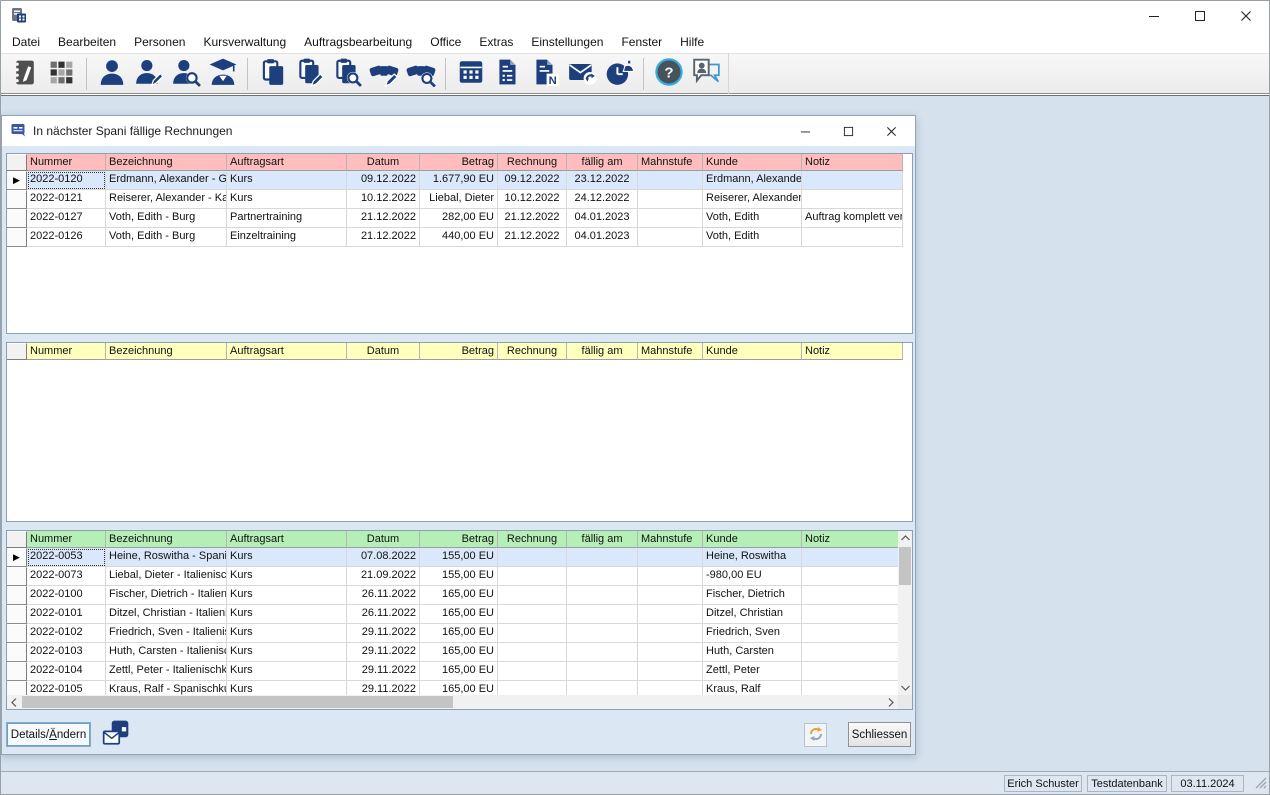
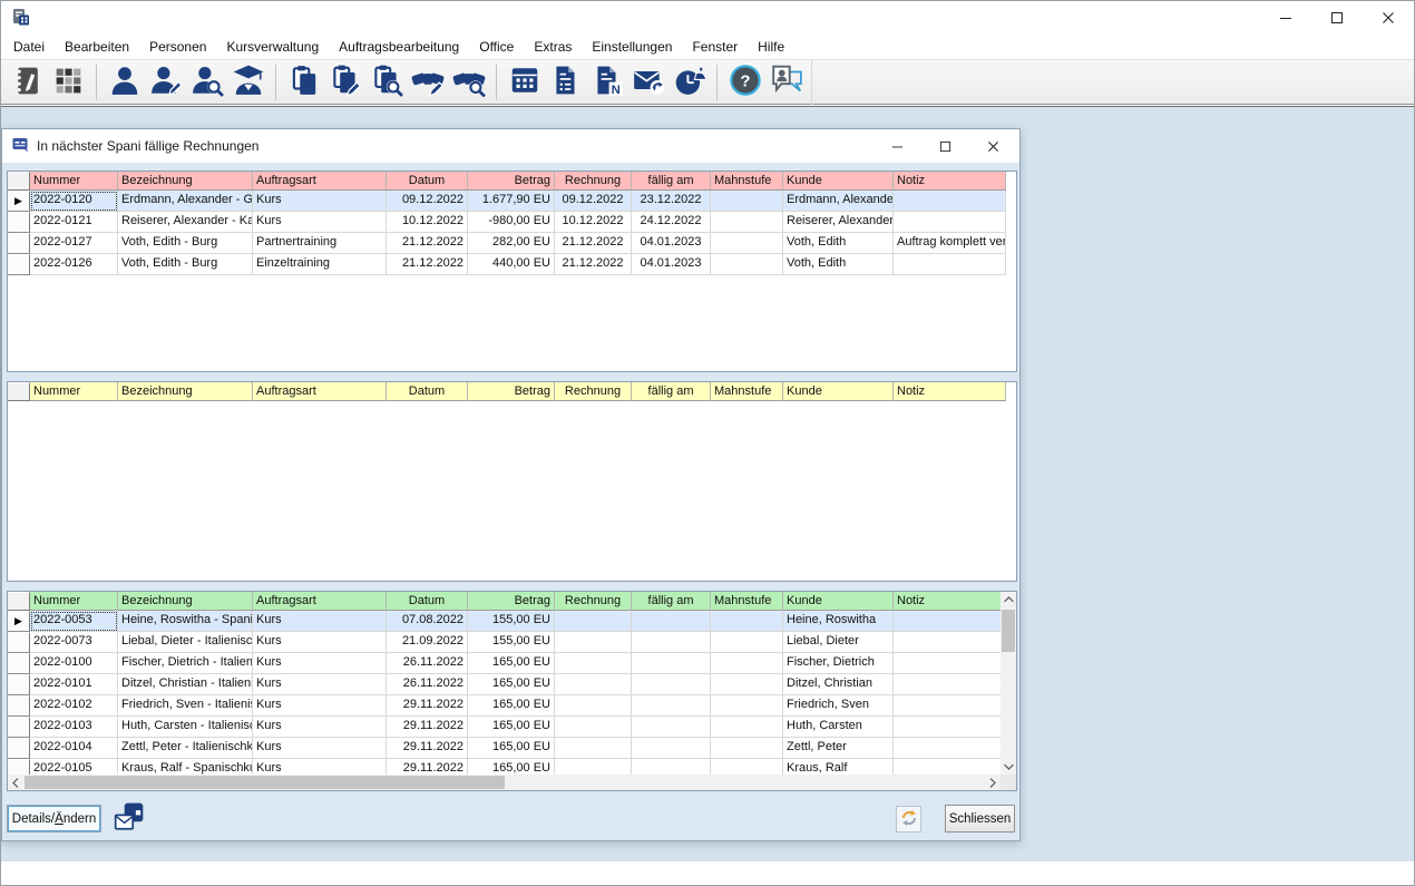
  Datei
  Bearbeiten
  Personen
  Kursverwaltung
  Auftragsbearbeitung
  Office
  Extras
  Einstellungen
  Fenster
  Hilfe
  N
  ?
  In nächster Spani fällige Rechnungen
  Nummer
  Bezeichnung
  Auftragsart
  Datum
  Betrag
  Rechnung
  fällig am
  Mahnstufe
  Kunde
  Notiz
  ▶
  2022-0120
  Erdmann, Alexander - G
  Kurs
  09.12.2022
  1.677,90 EU
  09.12.2022
  23.12.2022
  Erdmann, Alexande
  2022-0121
  Reiserer, Alexander - Ka
  Kurs
  10.12.2022
- Liebal, Dieter
+ -980,00 EU
  10.12.2022
  24.12.2022
  Reiserer, Alexander
  2022-0127
  Voth, Edith - Burg
  Partnertraining
  21.12.2022
  282,00 EU
  21.12.2022
  04.01.2023
  Voth, Edith
  Auftrag komplett ver
  2022-0126
  Voth, Edith - Burg
  Einzeltraining
  21.12.2022
  440,00 EU
  21.12.2022
  04.01.2023
  Voth, Edith
  Nummer
  Bezeichnung
  Auftragsart
  Datum
  Betrag
  Rechnung
  fällig am
  Mahnstufe
  Kunde
  Notiz
  Nummer
  Bezeichnung
  Auftragsart
  Datum
  Betrag
  Rechnung
  fällig am
  Mahnstufe
  Kunde
  Notiz
  ▶
  2022-0053
  Heine, Roswitha - Spani
  Kurs
  07.08.2022
  155,00 EU
  Heine, Roswitha
  2022-0073
  Liebal, Dieter - Italienisc
  Kurs
  21.09.2022
  155,00 EU
- -980,00 EU
+ Liebal, Dieter
  2022-0100
  Fischer, Dietrich - Italien
  Kurs
  26.11.2022
  165,00 EU
  Fischer, Dietrich
  2022-0101
  Ditzel, Christian - Italien
  Kurs
  26.11.2022
  165,00 EU
  Ditzel, Christian
  2022-0102
  Friedrich, Sven - Italieni
  Kurs
  29.11.2022
  165,00 EU
  Friedrich, Sven
  2022-0103
  Huth, Carsten - Italienis
  Kurs
  29.11.2022
  165,00 EU
  Huth, Carsten
  2022-0104
  Zettl, Peter - Italienischk
  Kurs
  29.11.2022
  165,00 EU
  Zettl, Peter
  2022-0105
  Kraus, Ralf - Spanischk
  Kurs
  29.11.2022
  165,00 EU
  Kraus, Ralf
  Details/
  Ä
  ndern
  Schliessen
- Erich Schuster
- Testdatenbank
- 03.11.2024
